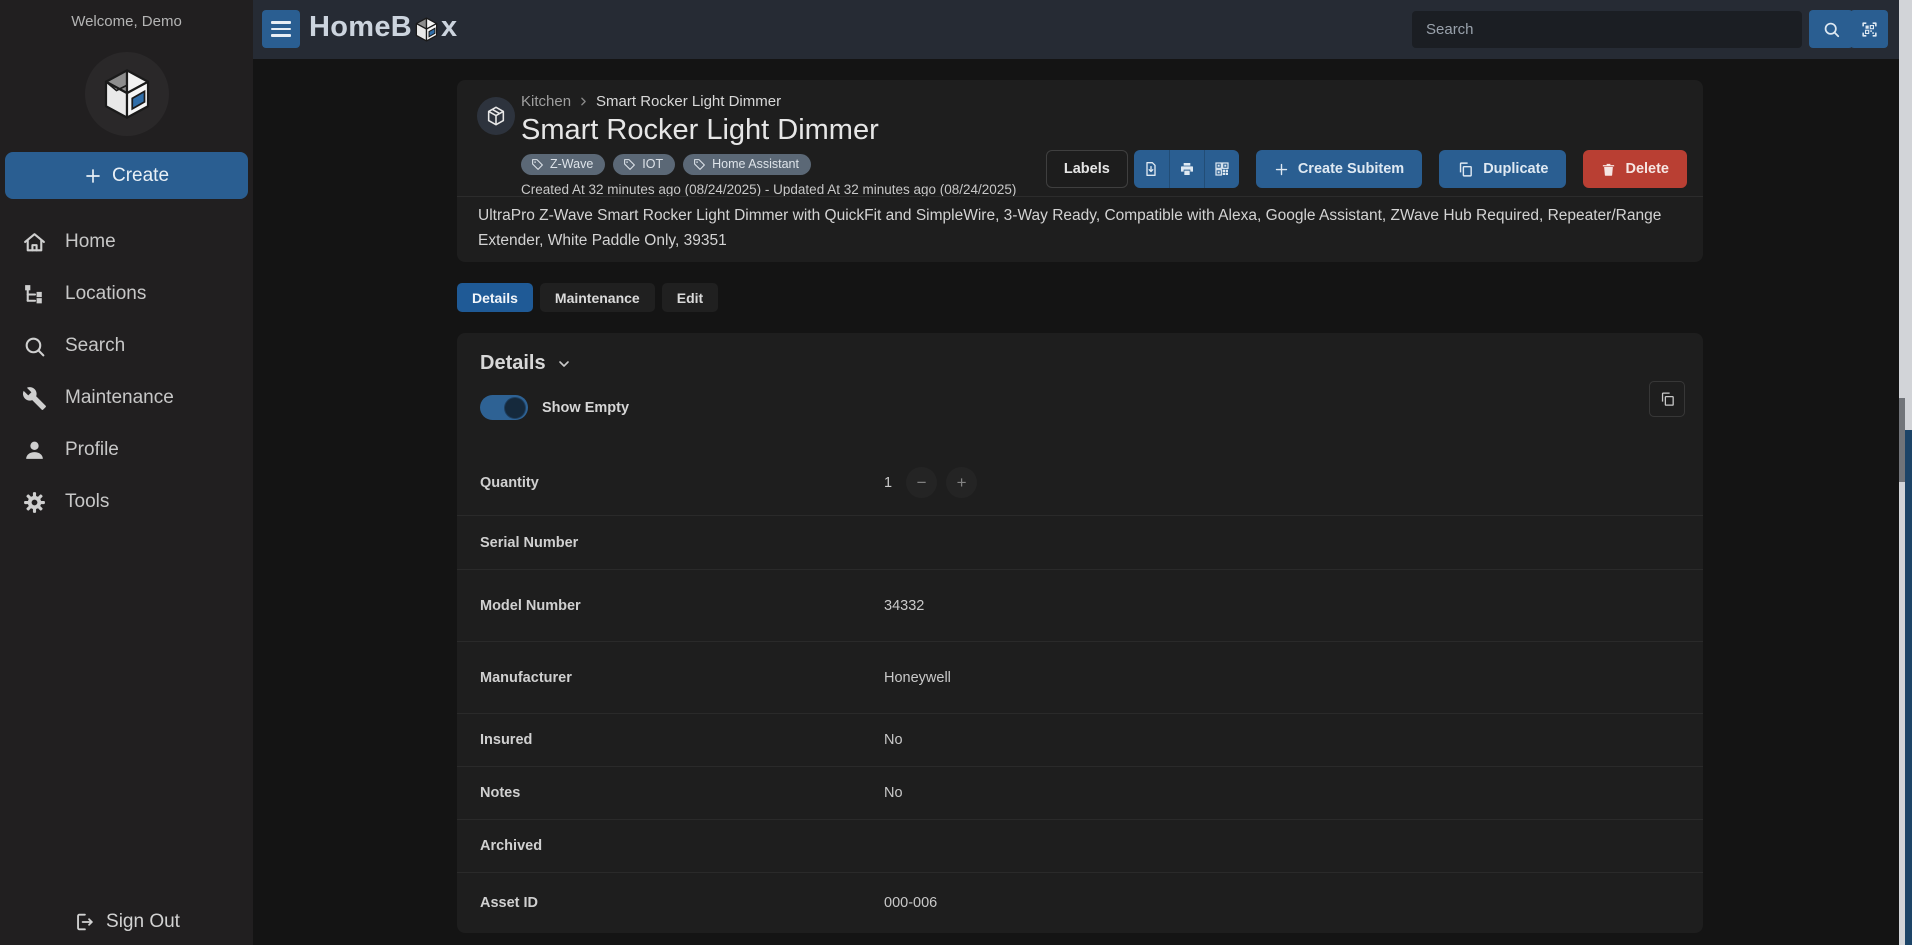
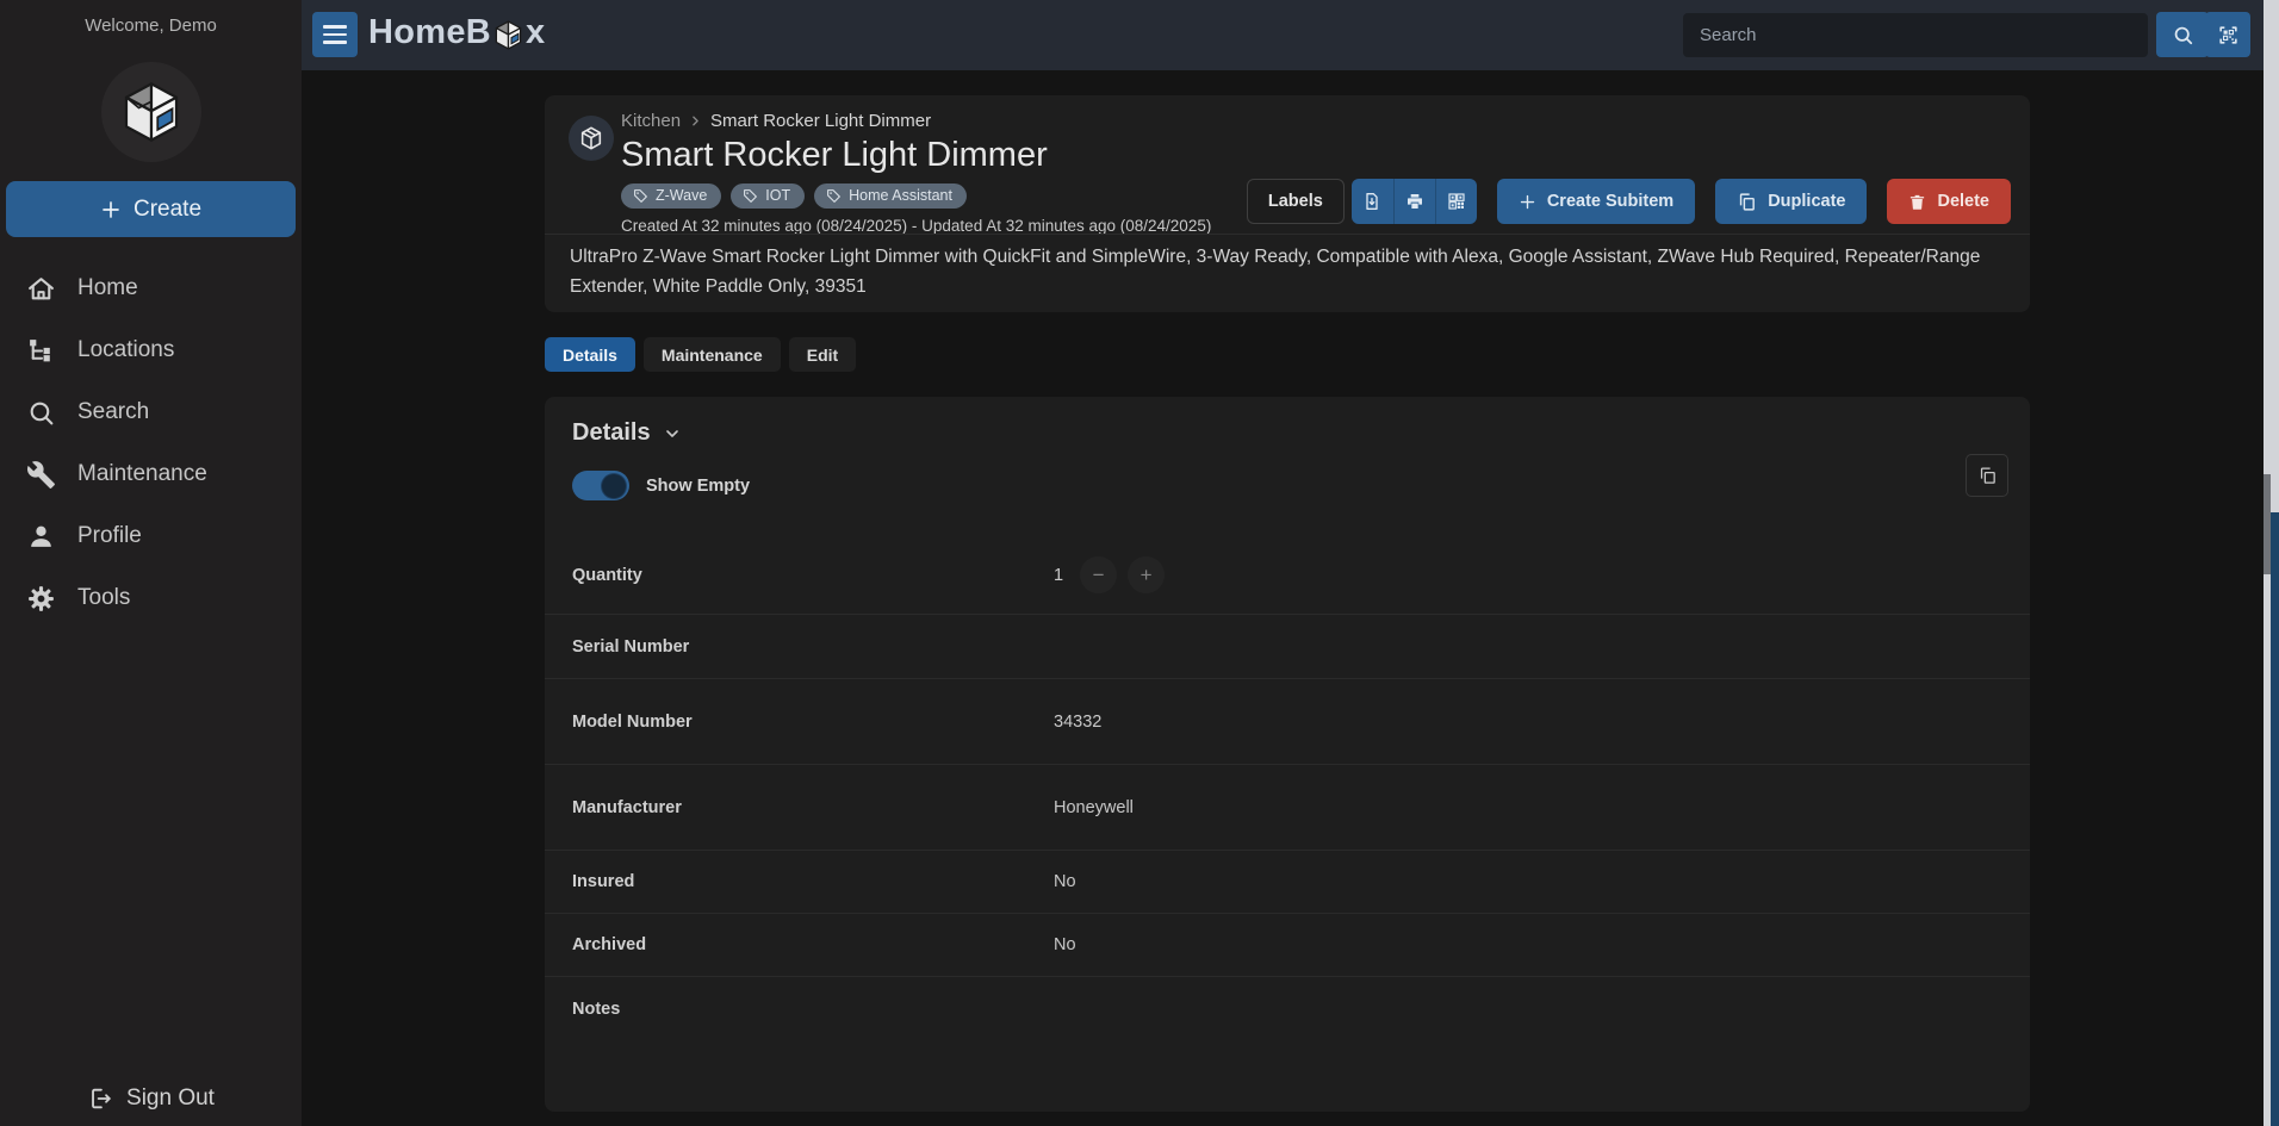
  Welcome, Demo
  Create
  Home
  Locations
  Search
  Maintenance
  Profile
  Tools
  Sign Out
  HomeB
  x
  Search
  Kitchen
  Smart Rocker Light Dimmer
  Smart Rocker Light Dimmer
  Z-Wave
  IOT
  Home Assistant
  Created At 32 minutes ago (08/24/2025) - Updated At 32 minutes ago (08/24/2025)
  Labels
  Create Subitem
  Duplicate
  Delete
  UltraPro Z-Wave Smart Rocker Light Dimmer with QuickFit and SimpleWire, 3-Way Ready, Compatible with Alexa, Google Assistant, ZWave Hub Required, Repeater/Range Extender, White Paddle Only, 39351
  Details
  Maintenance
  Edit
  Details
  Show Empty
  Quantity
  1
  −
  +
  Serial Number
  Model Number
  34332
  Manufacturer
  Honeywell
  Insured
  No
- Notes
+ Archived
  No
- Archived
+ Notes
- Asset ID
- 000-006
